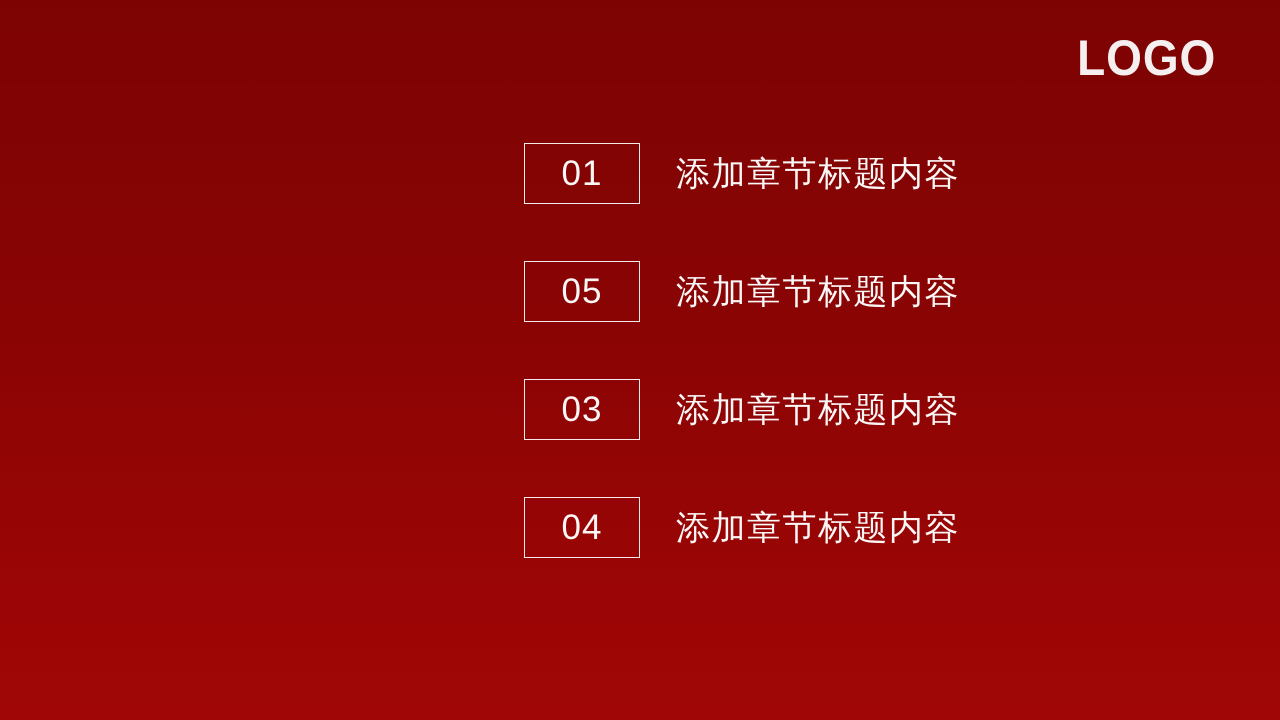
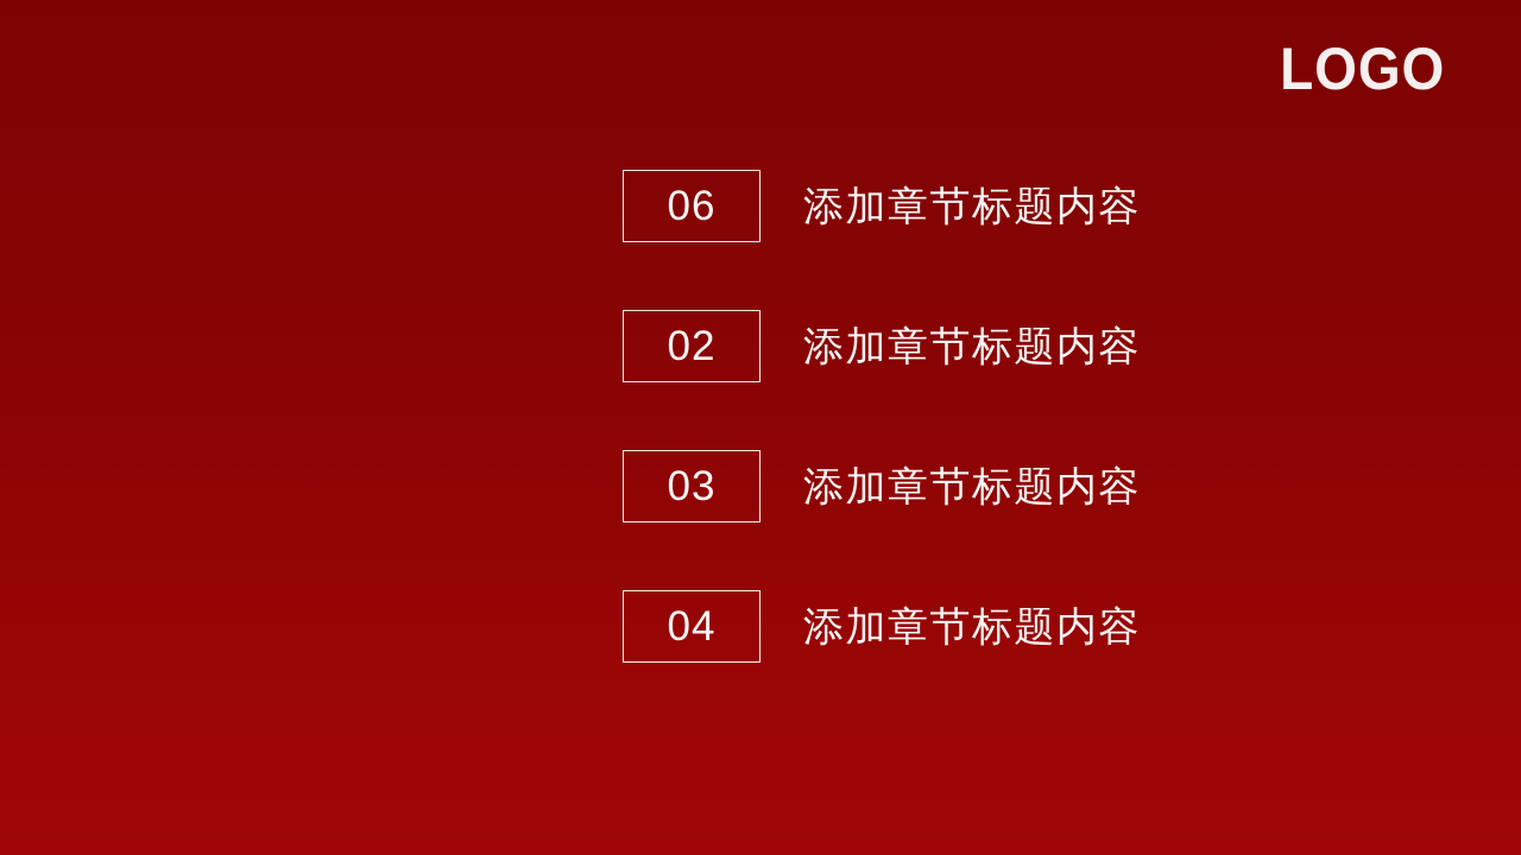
  LOGO
- 01
+ 06
  添加章节标题内容
- 05
+ 02
  添加章节标题内容
  03
  添加章节标题内容
  04
  添加章节标题内容
